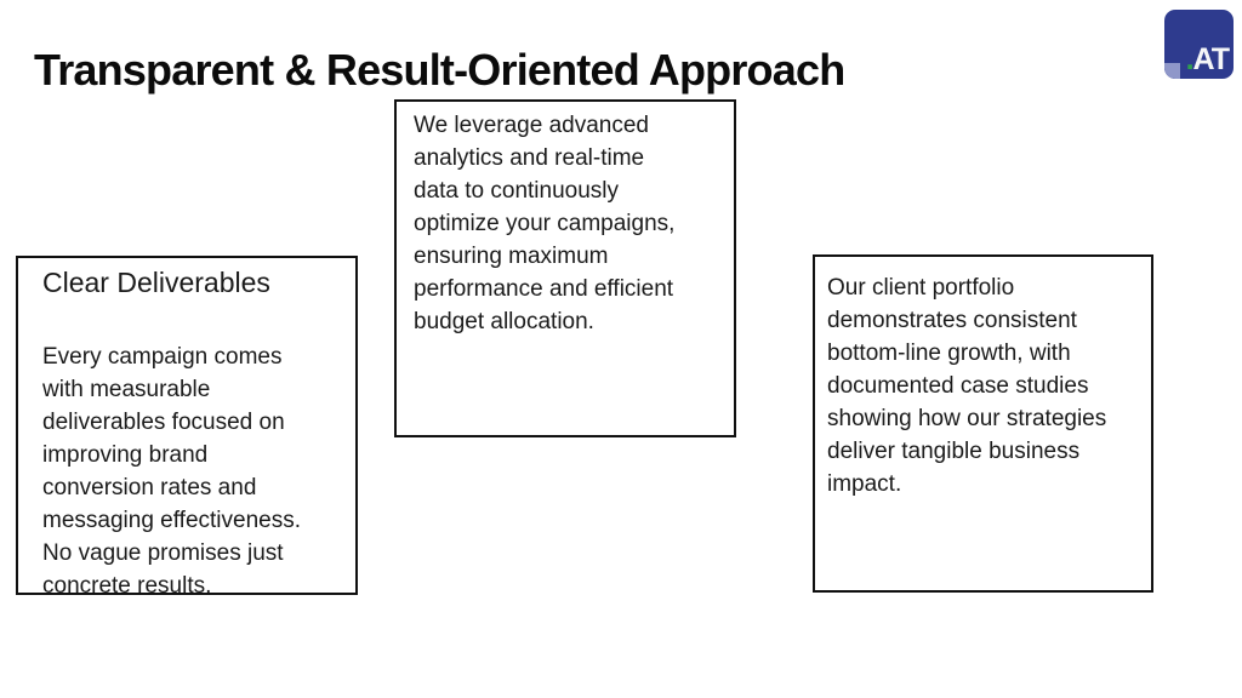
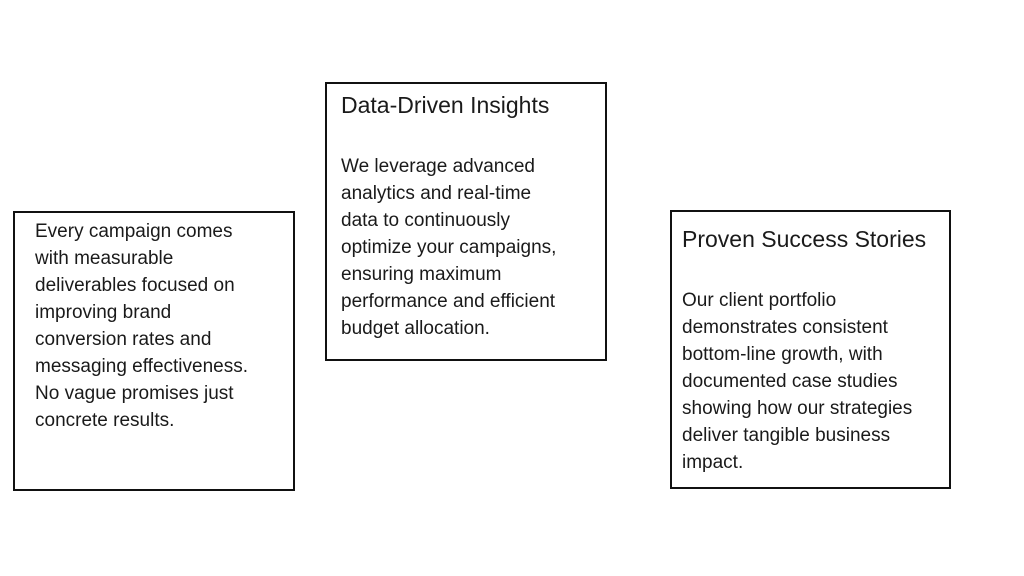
- Transparent & Result-Oriented Approach
- .AT
- Clear Deliverables
  Every campaign comes
  with measurable
  deliverables focused on
  improving brand
  conversion rates and
  messaging effectiveness.
  No vague promises just
  concrete results.
+ Data-Driven Insights
  We leverage advanced
  analytics and real-time
  data to continuously
  optimize your campaigns,
  ensuring maximum
  performance and efficient
  budget allocation.
+ Proven Success Stories
  Our client portfolio
  demonstrates consistent
  bottom-line growth, with
  documented case studies
  showing how our strategies
  deliver tangible business
  impact.
